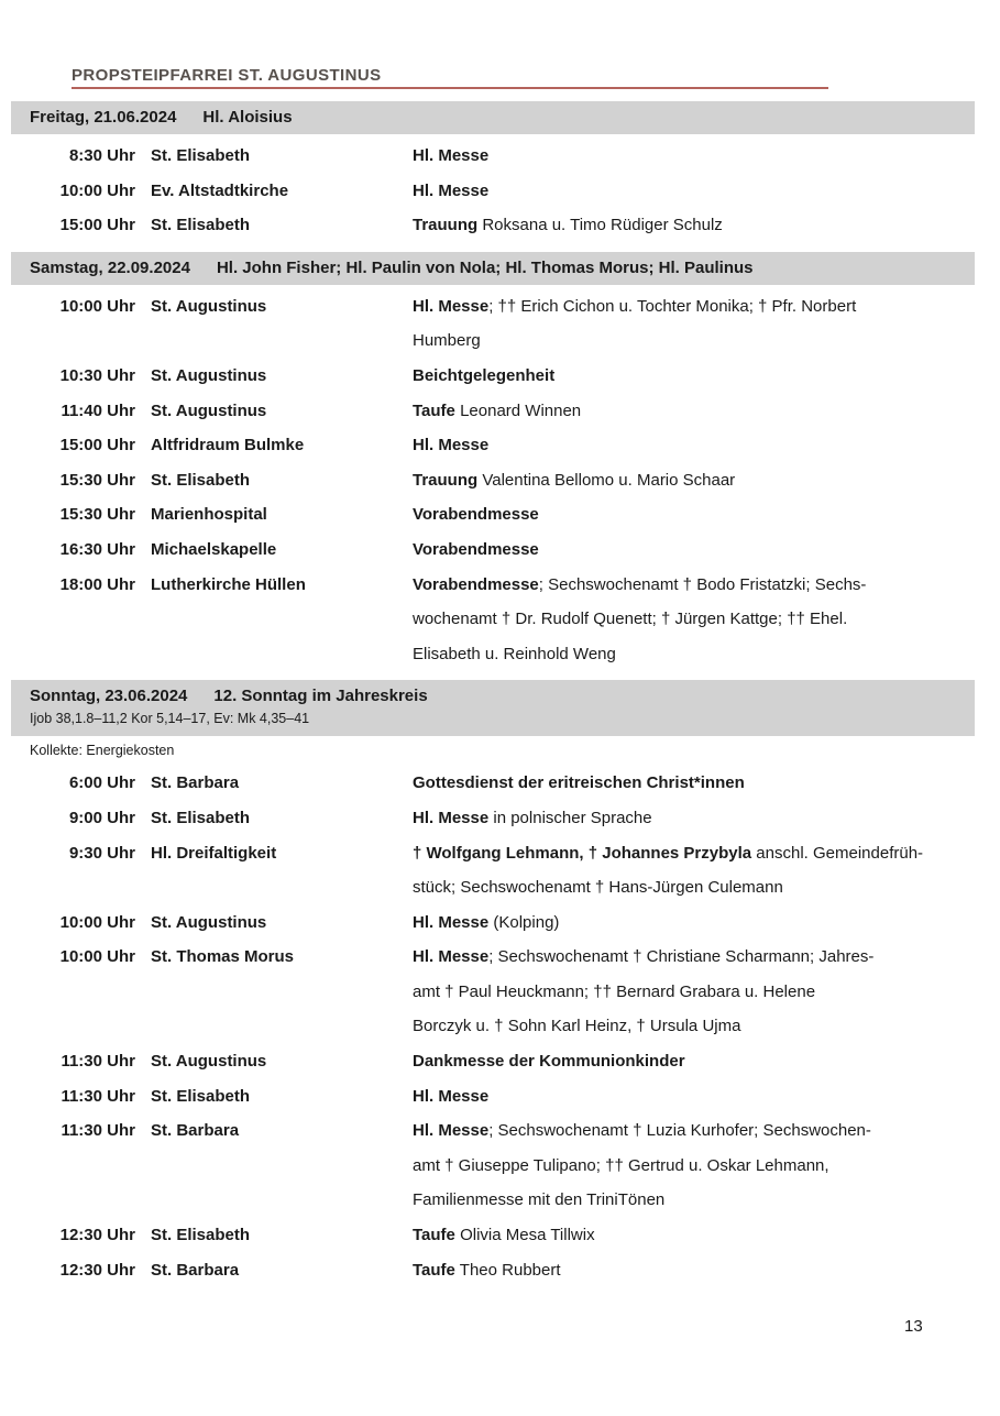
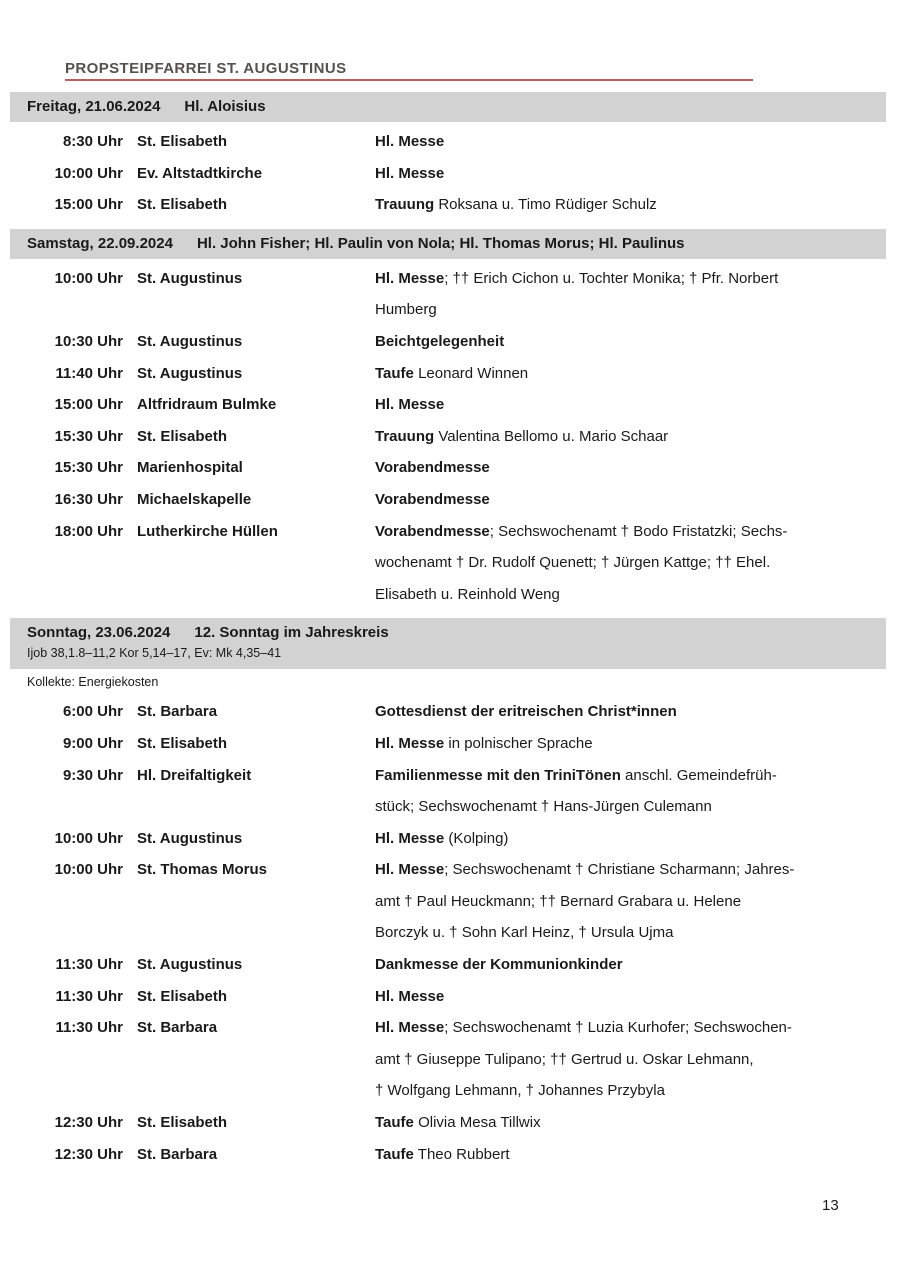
  PROPSTEIPFARREI ST. AUGUSTINUS
  Freitag, 21.06.2024 Hl. Aloisius
  8:30 Uhr
  St. Elisabeth
  Hl. Messe
  10:00 Uhr
  Ev. Altstadtkirche
  Hl. Messe
  15:00 Uhr
  St. Elisabeth
  Trauung Roksana u. Timo Rüdiger Schulz
  Samstag, 22.09.2024 Hl. John Fisher; Hl. Paulin von Nola; Hl. Thomas Morus; Hl. Paulinus
  10:00 Uhr
  St. Augustinus
  Hl. Messe; †† Erich Cichon u. Tochter Monika; † Pfr. Norbert
  Humberg
  10:30 Uhr
  St. Augustinus
  Beichtgelegenheit
  11:40 Uhr
  St. Augustinus
  Taufe Leonard Winnen
  15:00 Uhr
  Altfridraum Bulmke
  Hl. Messe
  15:30 Uhr
  St. Elisabeth
  Trauung Valentina Bellomo u. Mario Schaar
  15:30 Uhr
  Marienhospital
  Vorabendmesse
  16:30 Uhr
  Michaelskapelle
  Vorabendmesse
  18:00 Uhr
  Lutherkirche Hüllen
  Vorabendmesse; Sechswochenamt † Bodo Fristatzki; Sechs-
  wochenamt † Dr. Rudolf Quenett; † Jürgen Kattge; †† Ehel.
  Elisabeth u. Reinhold Weng
  Sonntag, 23.06.2024 12. Sonntag im Jahreskreis
  Ijob 38,1.8–11,2 Kor 5,14–17, Ev: Mk 4,35–41
  Kollekte: Energiekosten
  6:00 Uhr
  St. Barbara
  Gottesdienst der eritreischen Christ*innen
  9:00 Uhr
  St. Elisabeth
  Hl. Messe in polnischer Sprache
  9:30 Uhr
  Hl. Dreifaltigkeit
- † Wolfgang Lehmann, † Johannes Przybyla anschl. Gemeindefrüh-
+ Familienmesse mit den TriniTönen anschl. Gemeindefrüh-
  stück; Sechswochenamt † Hans-Jürgen Culemann
  10:00 Uhr
  St. Augustinus
  Hl. Messe (Kolping)
  10:00 Uhr
  St. Thomas Morus
  Hl. Messe; Sechswochenamt † Christiane Scharmann; Jahres-
  amt † Paul Heuckmann; †† Bernard Grabara u. Helene
  Borczyk u. † Sohn Karl Heinz, † Ursula Ujma
  11:30 Uhr
  St. Augustinus
  Dankmesse der Kommunionkinder
  11:30 Uhr
  St. Elisabeth
  Hl. Messe
  11:30 Uhr
  St. Barbara
  Hl. Messe; Sechswochenamt † Luzia Kurhofer; Sechswochen-
  amt † Giuseppe Tulipano; †† Gertrud u. Oskar Lehmann,
- Familienmesse mit den TriniTönen
+ † Wolfgang Lehmann, † Johannes Przybyla
  12:30 Uhr
  St. Elisabeth
  Taufe Olivia Mesa Tillwix
  12:30 Uhr
  St. Barbara
  Taufe Theo Rubbert
  13
